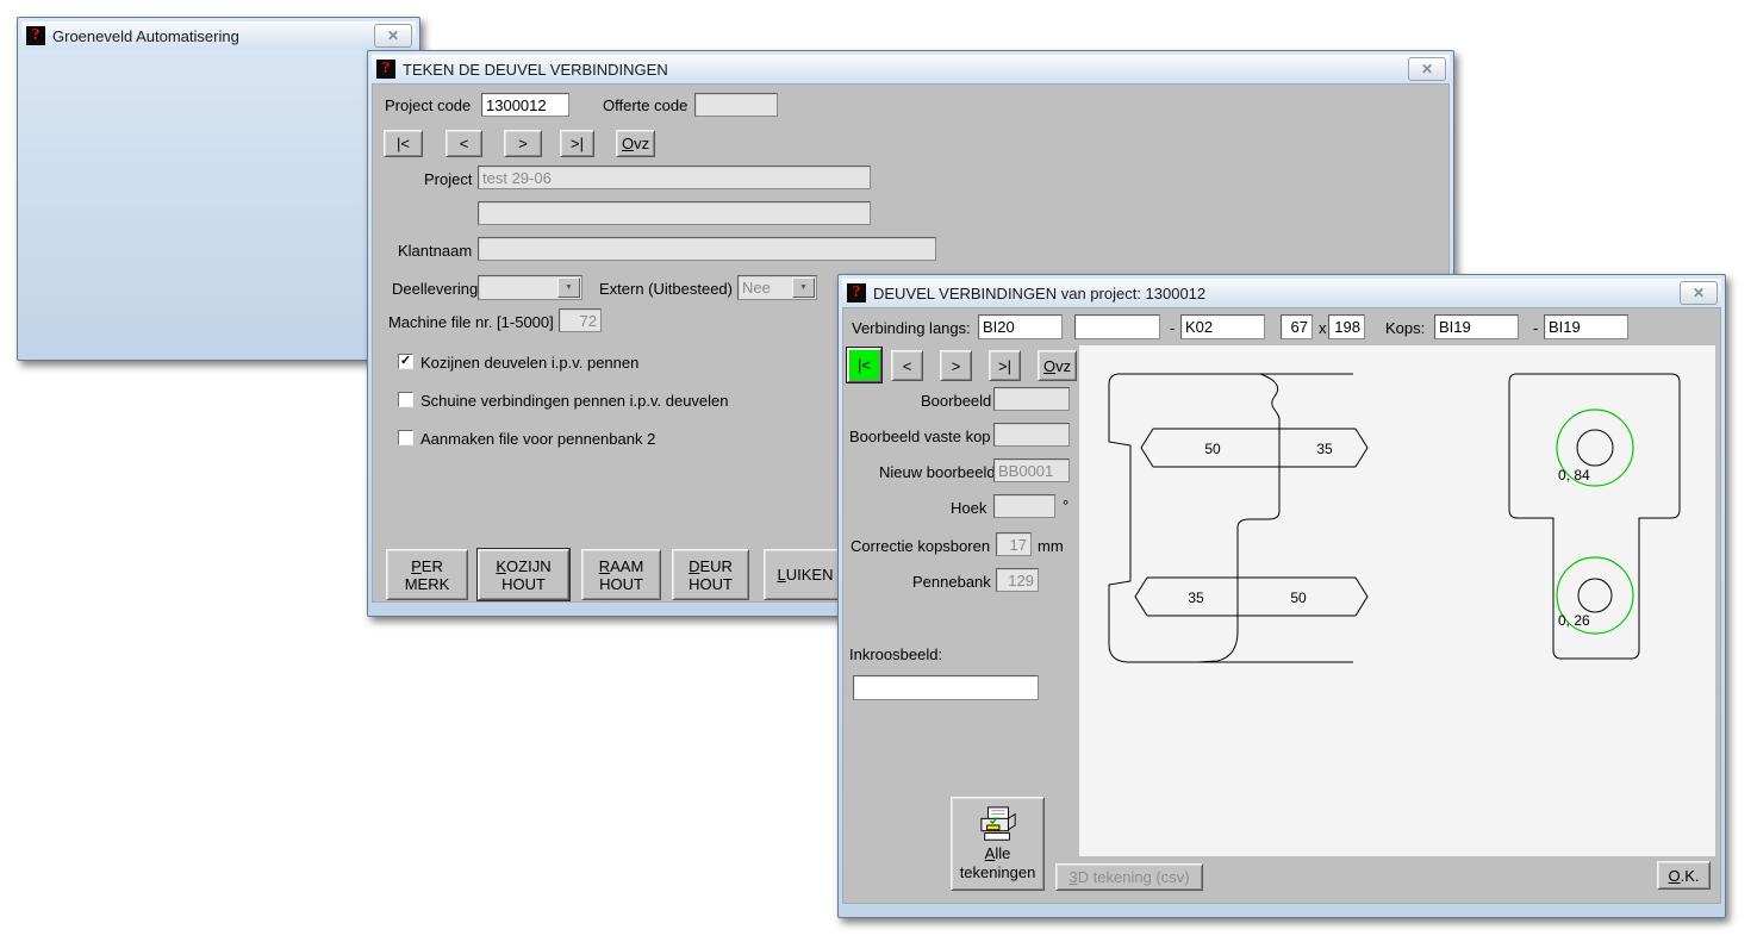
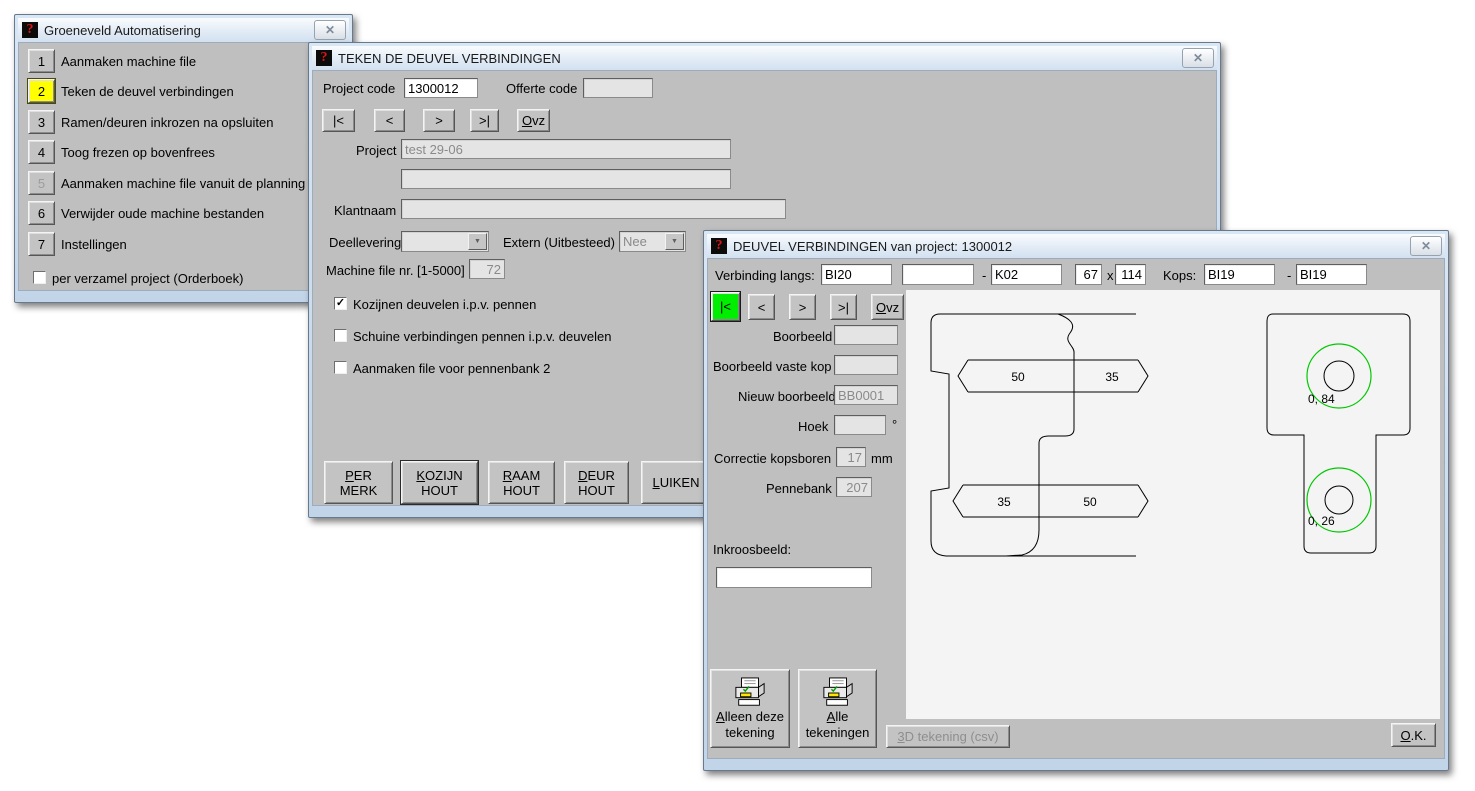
  ?
  Groeneveld Automatisering
  ✕
+ 1
+ Aanmaken machine file
+ 2
+ Teken de deuvel verbindingen
+ 3
+ Ramen/deuren inkrozen na opsluiten
+ 4
+ Toog frezen op bovenfrees
+ 5
+ Aanmaken machine file vanuit de planning
+ 6
+ Verwijder oude machine bestanden
+ 7
+ Instellingen
+ per verzamel project (Orderboek)
  ?
  TEKEN DE DEUVEL VERBINDINGEN
  ✕
  Project code
  1300012
  Offerte code
  |<
  <
  >
  >|
  Ovz
  Project
  test 29-06
  Klantnaam
  Deellevering
  Extern (Uitbesteed)
  Nee
  Machine file nr. [1-5000]
  72
  ✓
  Kozijnen deuvelen i.p.v. pennen
  Schuine verbindingen pennen i.p.v. deuvelen
  Aanmaken file voor pennenbank 2
  PER
  MERK
  KOZIJN
  HOUT
  RAAM
  HOUT
  DEUR
  HOUT
  LUIKEN
  ?
  DEUVEL VERBINDINGEN van project: 1300012
  ✕
  Verbinding langs:
  BI20
  -
  K02
  67
  x
- 198
+ 114
  Kops:
  BI19
  -
  BI19
  |<
  <
  >
  >|
  Ovz
  Boorbeeld
  Boorbeeld vaste kop
  Nieuw boorbeeld
  BB0001
  Hoek
  °
  Correctie kopsboren
  17
  mm
  Pennebank
- 129
+ 207
  Inkroosbeeld:
+ Alleen deze
+ tekening
  Alle
  tekeningen
  50
  35
  35
  50
  0, 84
  0, 26
  3D tekening (csv)
  O.K.
